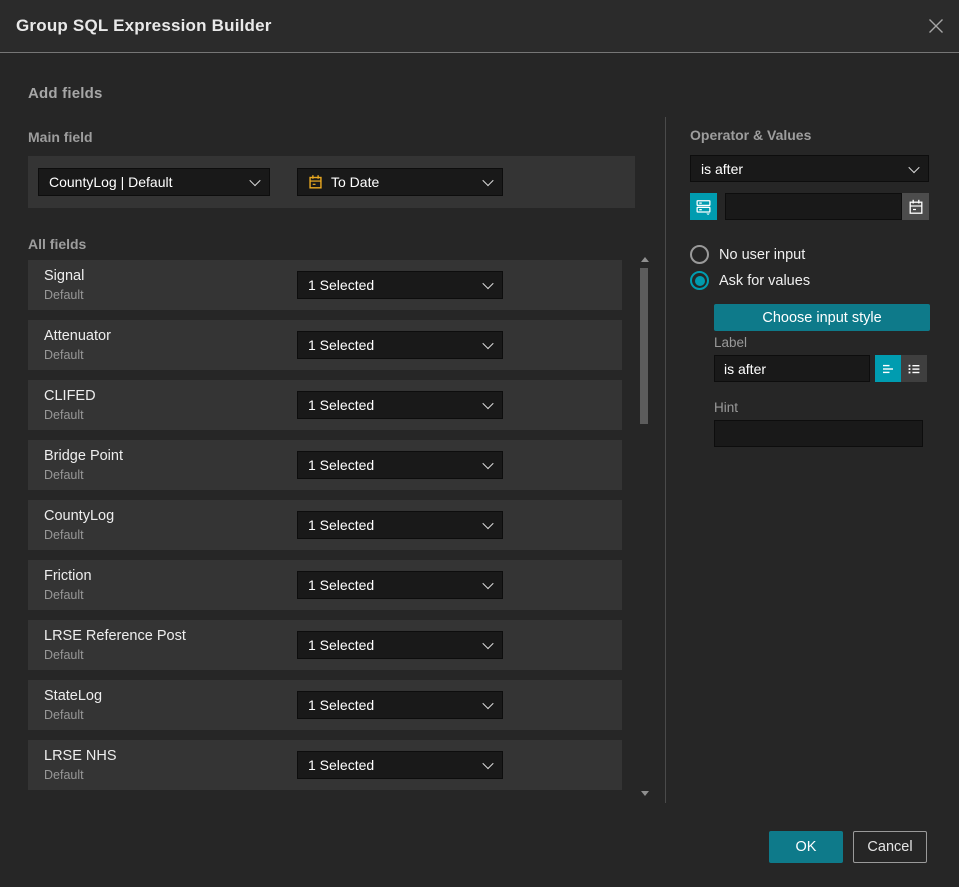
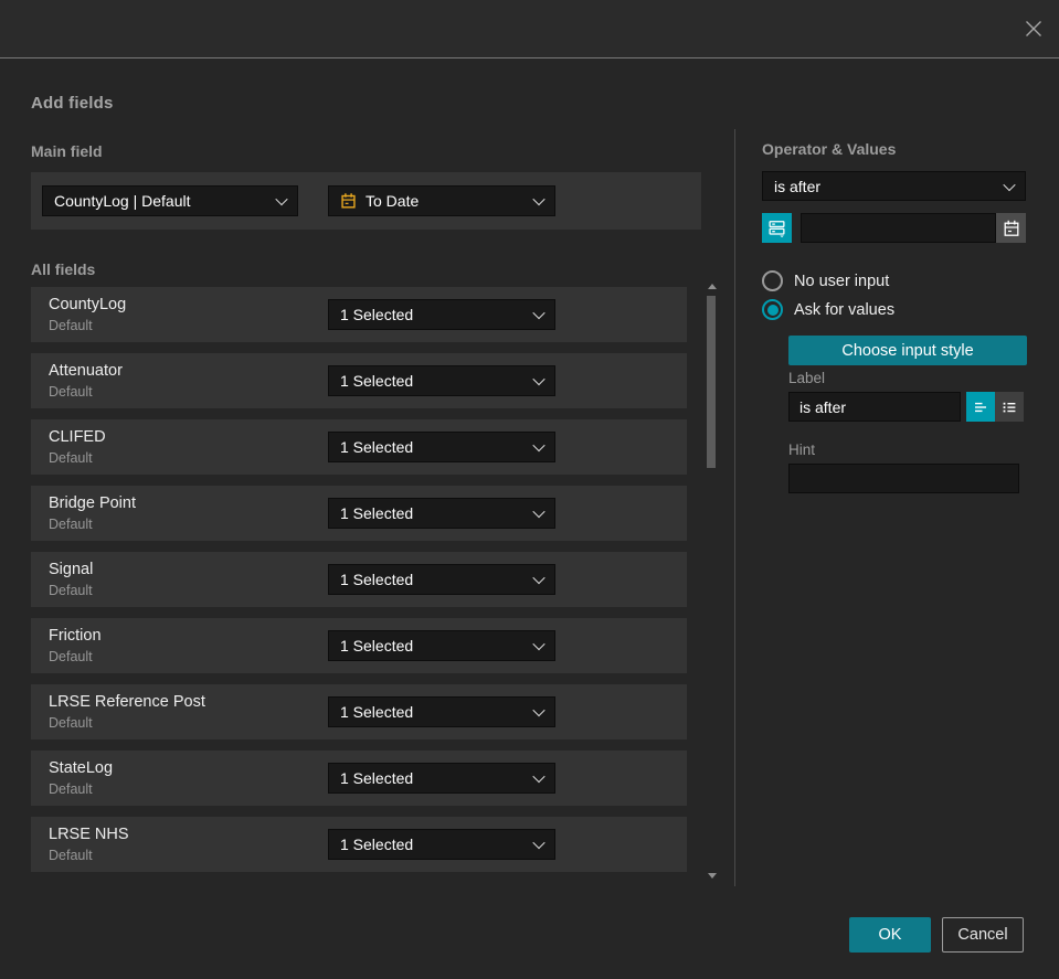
- Group SQL Expression Builder
  Add fields
  Main field
  CountyLog | Default
  To Date
  All fields
- Signal
+ CountyLog
  Default
  1 Selected
  Attenuator
  Default
  1 Selected
  CLIFED
  Default
  1 Selected
  Bridge Point
  Default
  1 Selected
- CountyLog
+ Signal
  Default
  1 Selected
  Friction
  Default
  1 Selected
  LRSE Reference Post
  Default
  1 Selected
  StateLog
  Default
  1 Selected
  LRSE NHS
  Default
  1 Selected
  Operator & Values
  is after
  No user input
  Ask for values
  Choose input style
  Label
  is after
  Hint
  OK
  Cancel
